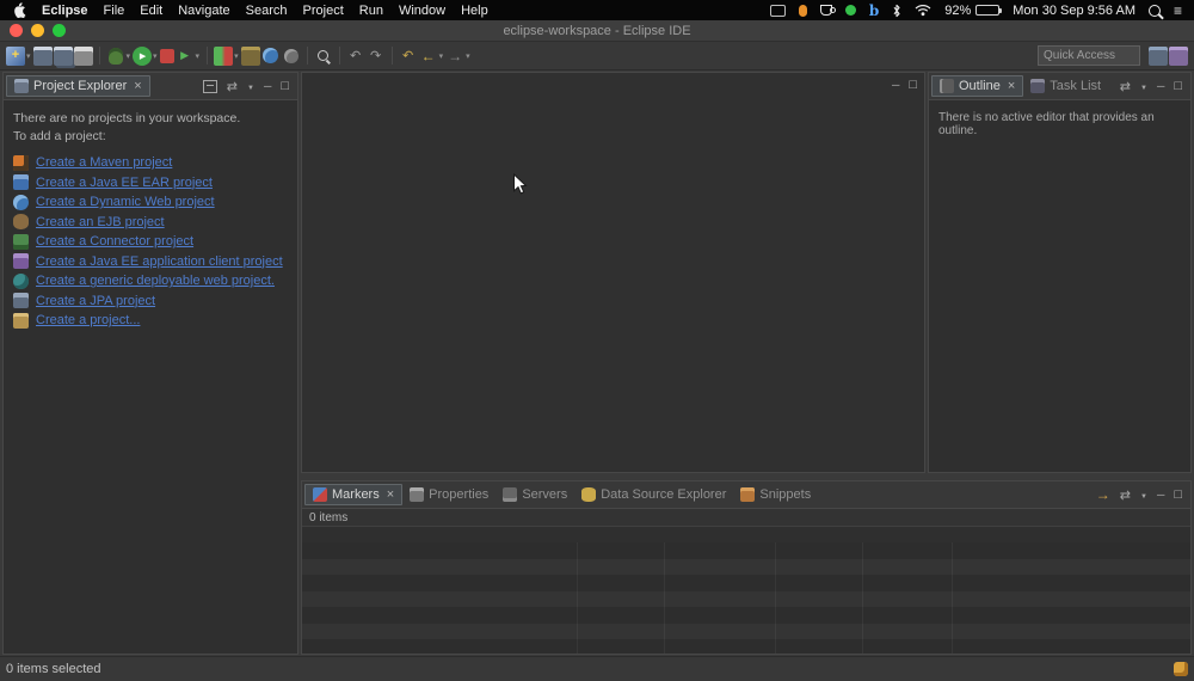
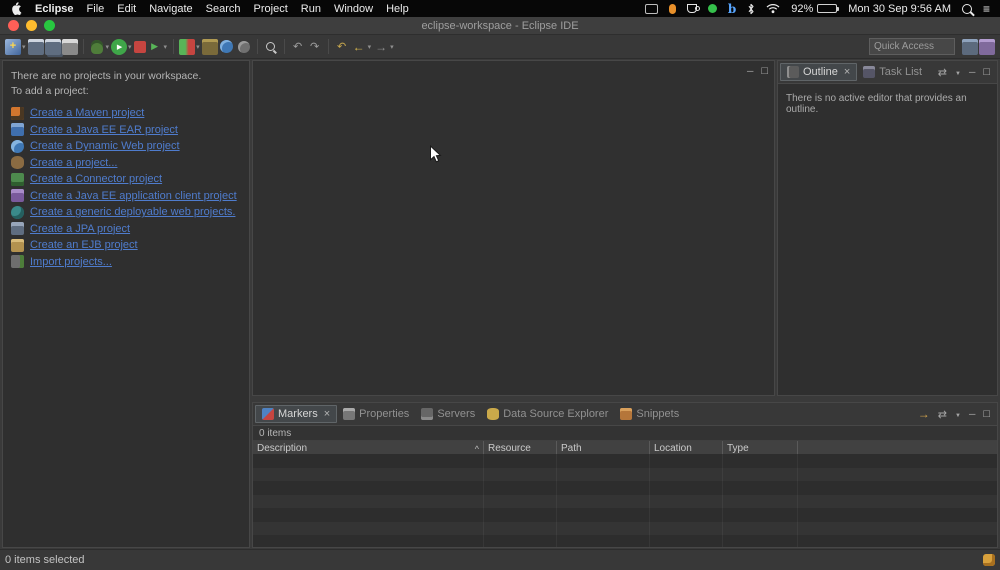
  Eclipse
  File
  Edit
  Navigate
  Search
  Project
  Run
  Window
  Help
  92%
  Mon 30 Sep 9:56 AM
  eclipse-workspace - Eclipse IDE
  Quick Access
- Project Explorer
  There are no projects in your workspace.
  To add a project:
  Create a Maven project
  Create a Java EE EAR project
  Create a Dynamic Web project
- Create an EJB project
+ Create a project...
  Create a Connector project
  Create a Java EE application client project
- Create a generic deployable web project.
+ Create a generic deployable web projects.
  Create a JPA project
- Create a project...
+ Create an EJB project
+ Import projects...
  Outline
  Task List
  There is no active editor that provides an outline.
  Markers
  Properties
  Servers
  Data Source Explorer
  Snippets
  0 items
+ Description
+ ^
+ Resource
+ Path
+ Location
+ Type
  0 items selected
